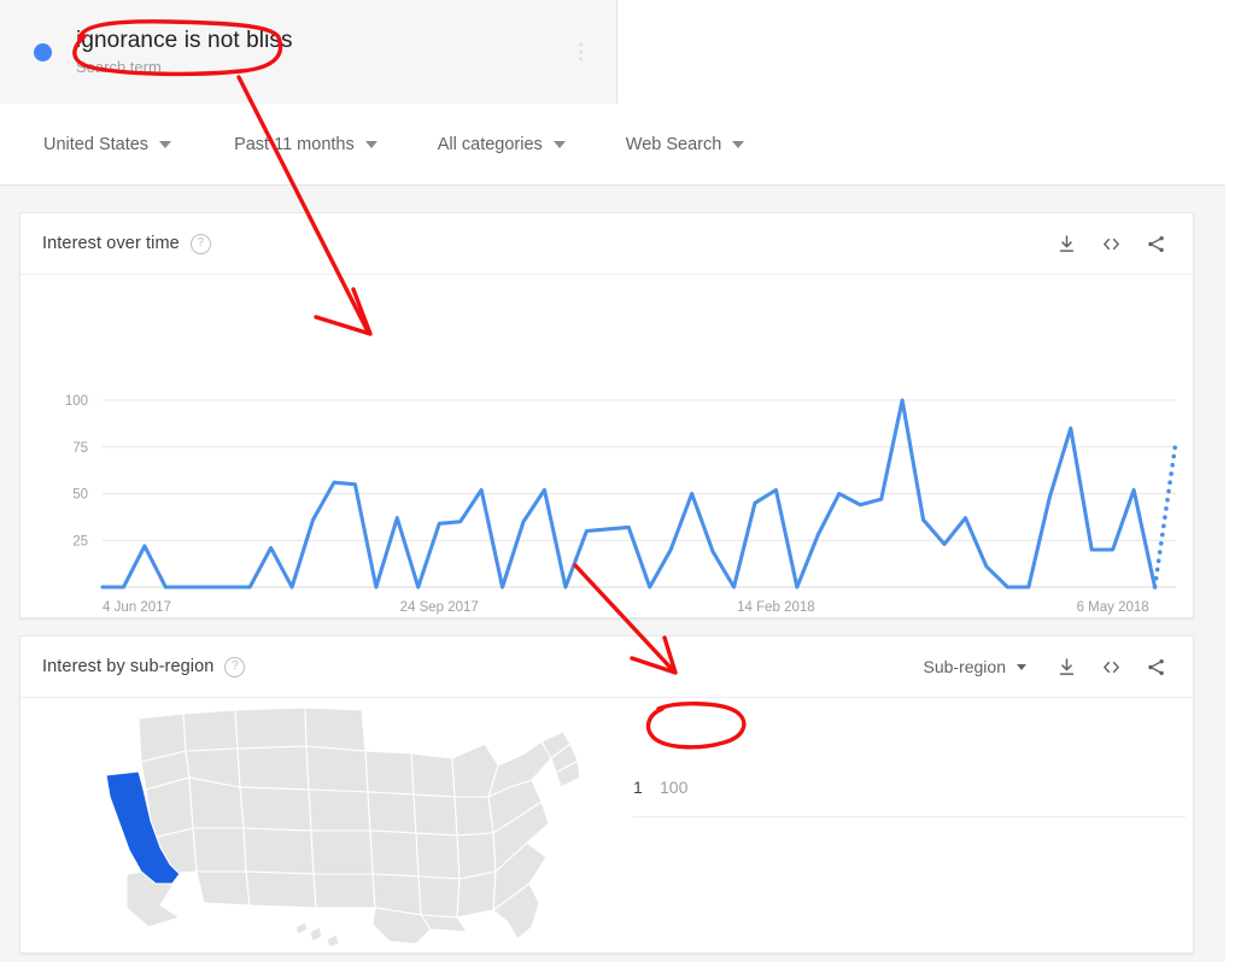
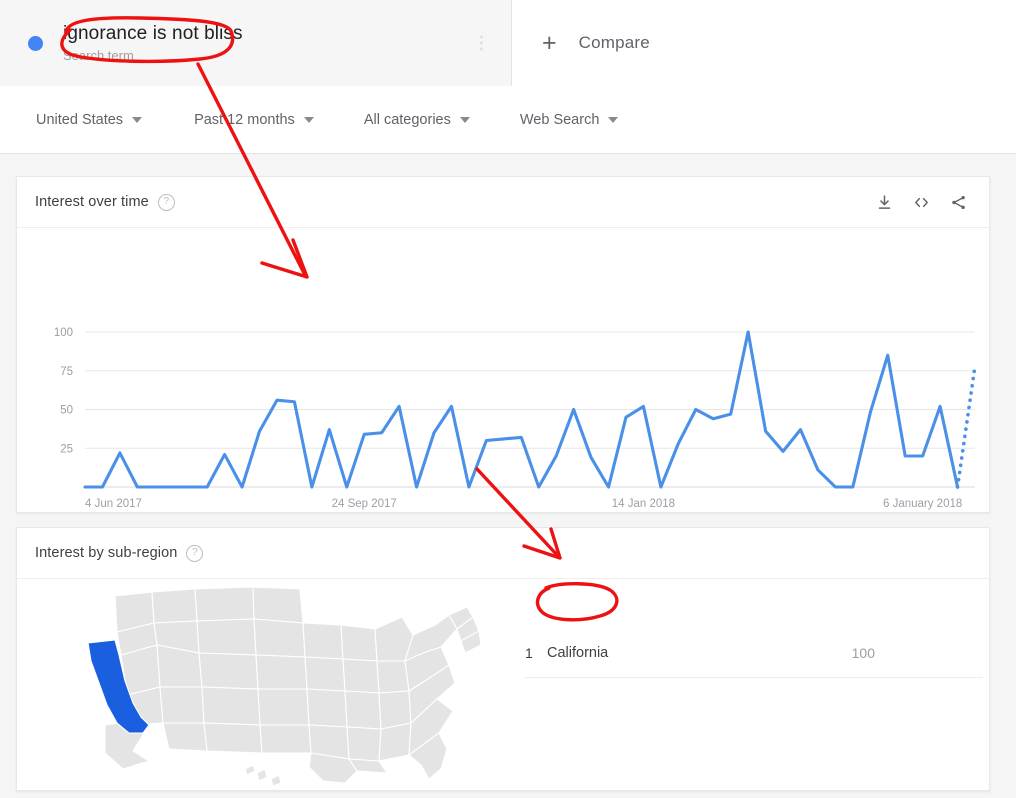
  gnorance is not bliss
  Sarch term
+ +
+ Compare
  United States
- Past 11 months
+ Past 12 months
  All categories
  Web Search
  Interest over time
  ?
  25
  50
  75
  100
  4 Jun 2017
  24 Sep 2017
- 14 Feb 2018
+ 14 Jan 2018
- 6 May 2018
+ 6 January 2018
  Interest by sub-region
  ?
- Sub-region
  1
+ California
  100
